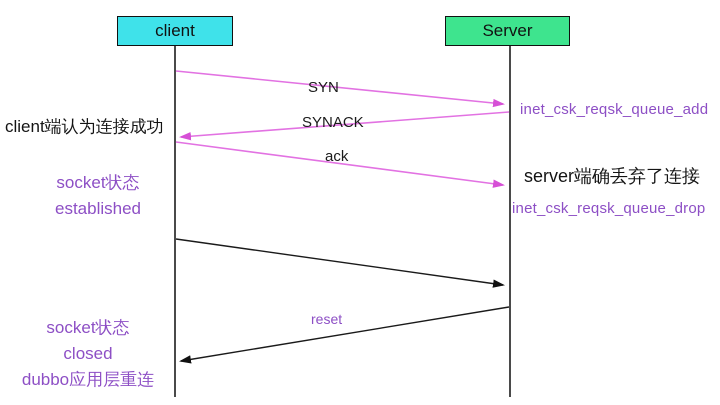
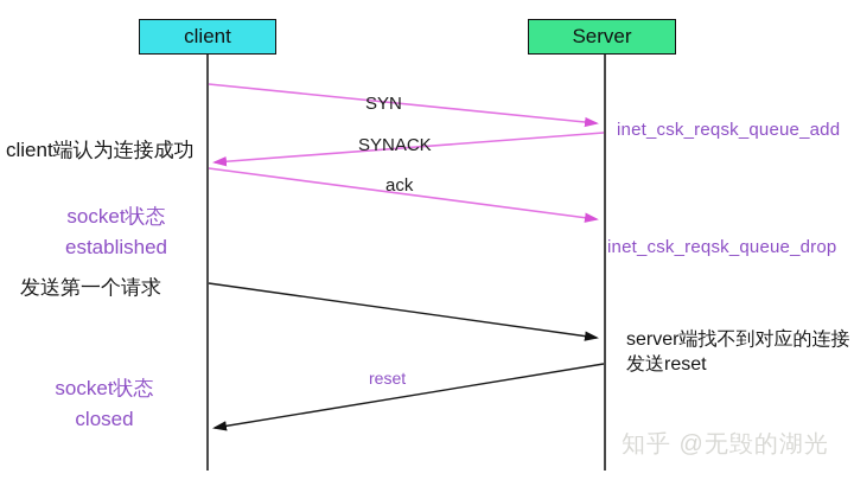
  client
  Server
  SYN
  SYNACK
  ack
  reset
  client端认为连接成功
  socket状态
  established
+ 发送第一个请求
  socket状态
  closed
- dubbo应用层重连
  inet_csk_reqsk_queue_add
- server端确丢弃了连接
  inet_csk_reqsk_queue_drop
+ server端找不到对应的连接
+ 发送reset
+ 知乎 @无毁的湖光
